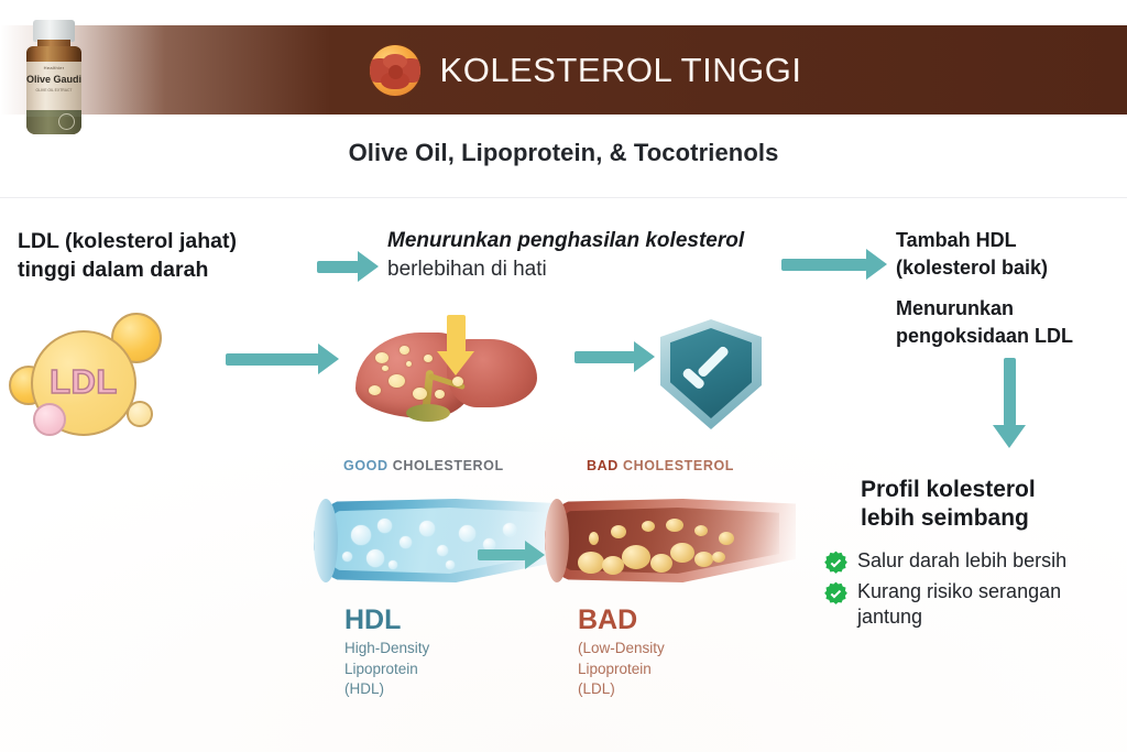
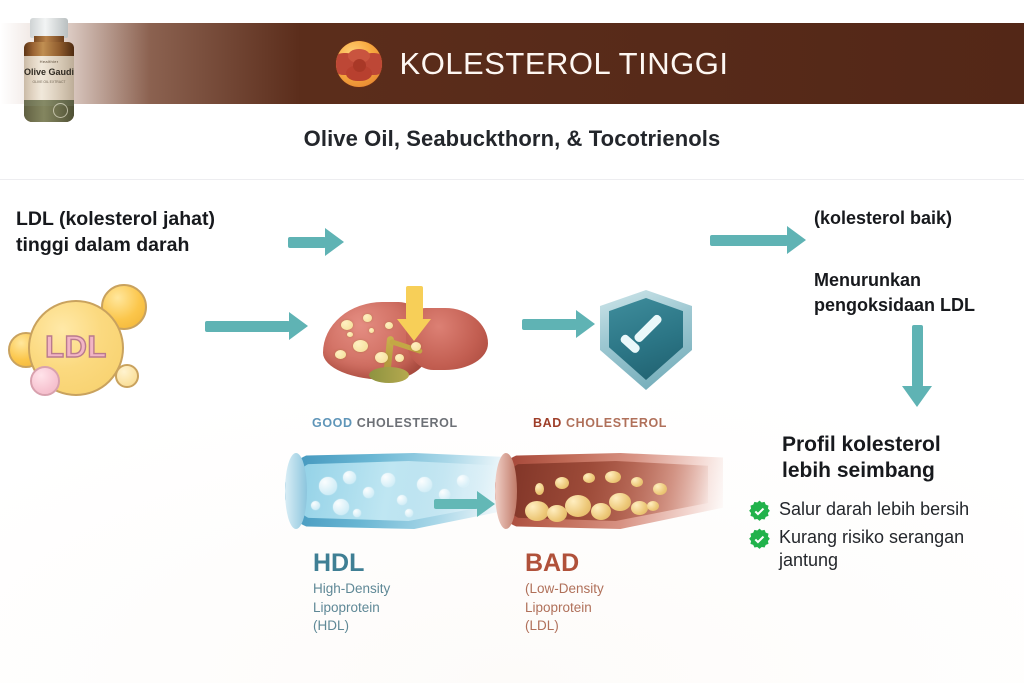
  KOLESTEROL TINGGI
  Olive Gaudi
- Olive Oil, Lipoprotein, & Tocotrienols
+ Olive Oil, Seabuckthorn, & Tocotrienols
  LDL (kolesterol jahat)
  tinggi dalam darah
- Menurunkan penghasilan kolesterol berlebihan di hati
- Tambah HDL
  (kolesterol baik)
  Menurunkan
  pengoksidaan LDL
  LDL
  GOOD CHOLESTEROL
  BAD CHOLESTEROL
  HDL
  High-Density
  Lipoprotein
  (HDL)
  BAD
  (Low-Density
  Lipoprotein
  (LDL)
  Profil kolesterol
  lebih seimbang
  Salur darah lebih bersih
  Kurang risiko serangan jantung
